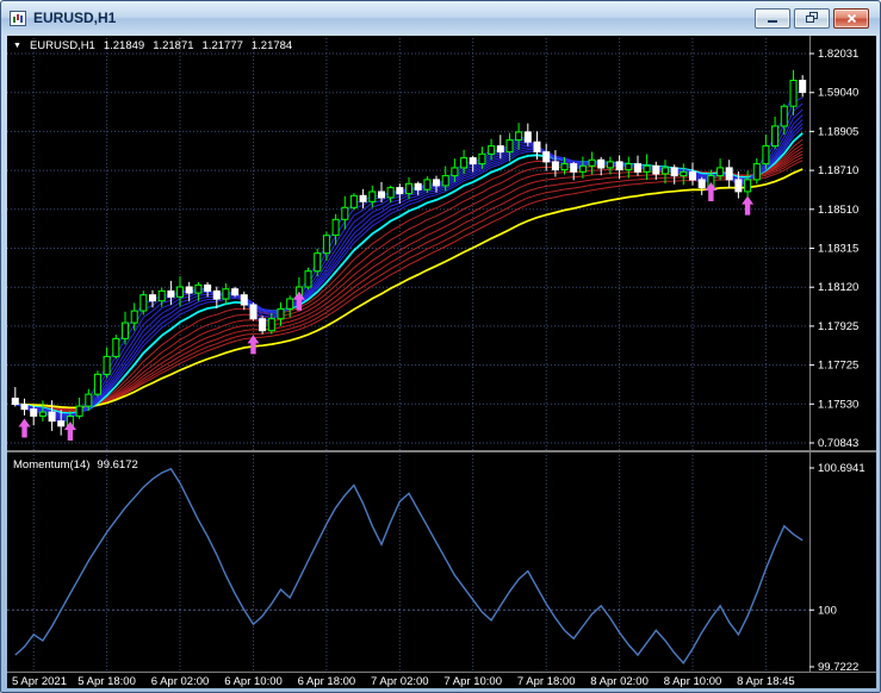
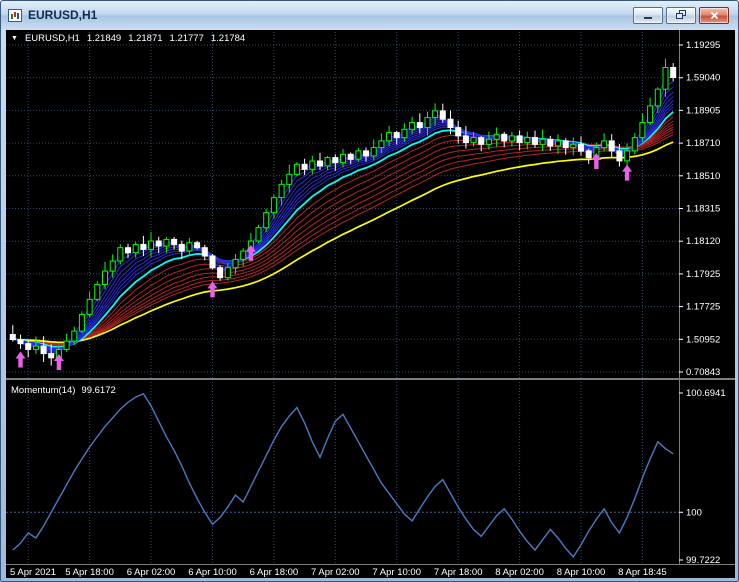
  EURUSD,H1
- 1.82031
+ 1.19295
  1.59040
  1.18905
  1.18710
  1.18510
  1.18315
  1.18120
  1.17925
  1.17725
- 1.17530
+ 1.50952
  0.70843
  100.6941
  100
  99.7222
  5 Apr 2021
  5 Apr 18:00
  6 Apr 02:00
  6 Apr 10:00
  6 Apr 18:00
  7 Apr 02:00
  7 Apr 10:00
  7 Apr 18:00
  8 Apr 02:00
  8 Apr 10:00
  8 Apr 18:45
  EURUSD,H1
  1.21849
  1.21871
  1.21777
  1.21784
  Momentum(14)
  99.6172
